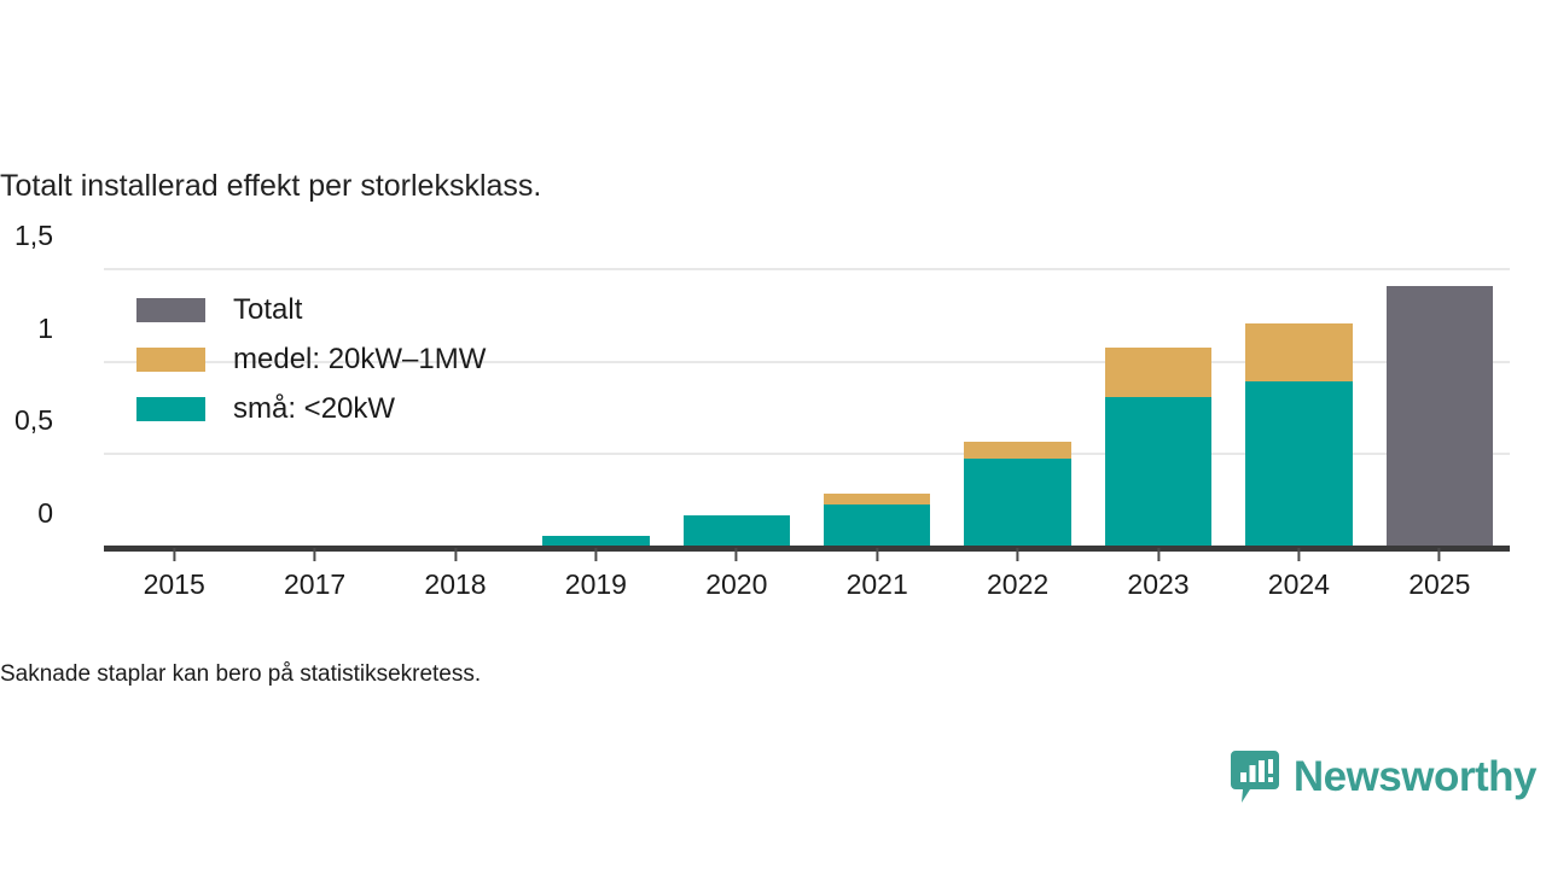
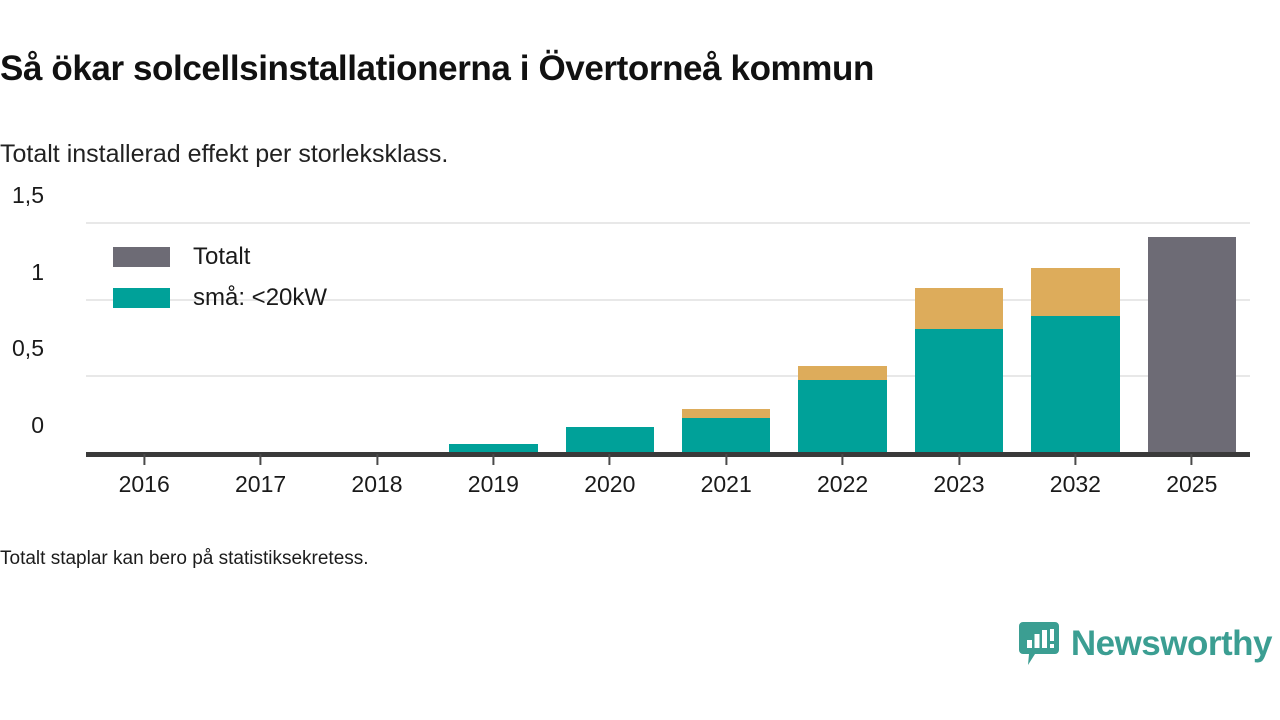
+ Så ökar solcellsinstallationerna i Övertorneå kommun
  Totalt installerad effekt per storleksklass.
  0
  0,5
  1
  1,5
- 2015
+ 2016
  2017
  2018
  2019
  2020
  2021
  2022
  2023
- 2024
+ 2032
  2025
  Totalt
- medel: 20kW–1MW
  små: <20kW
- Saknade staplar kan bero på statistiksekretess.
+ Totalt staplar kan bero på statistiksekretess.
  Newsworthy
